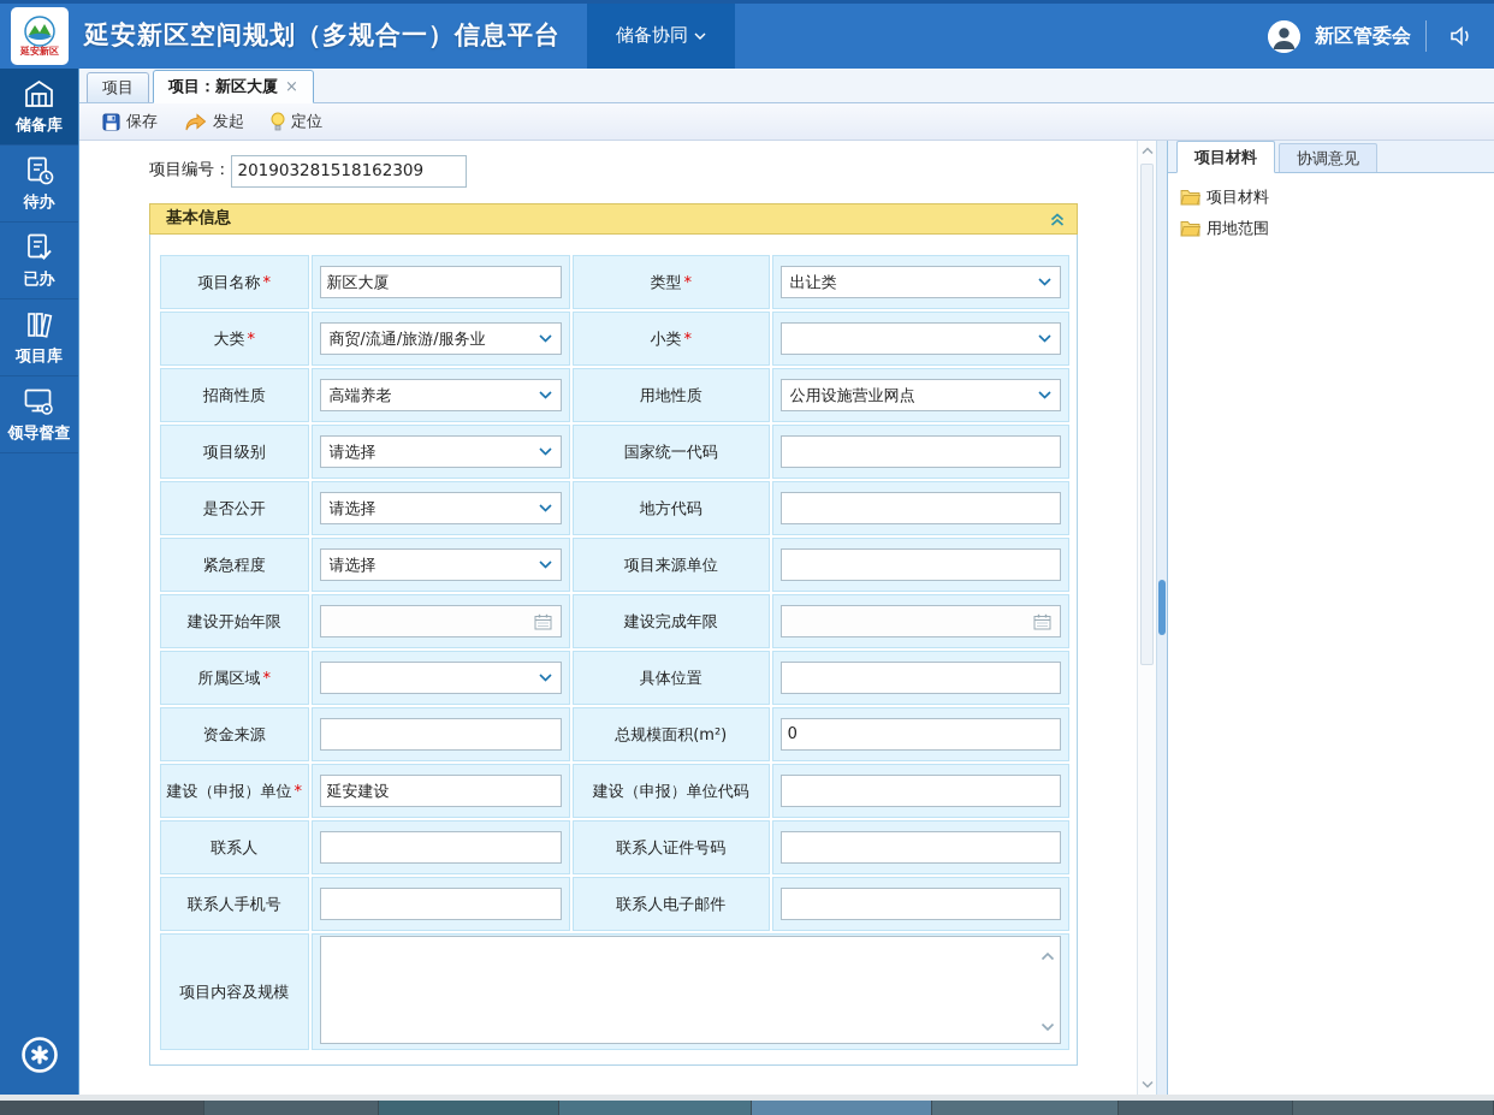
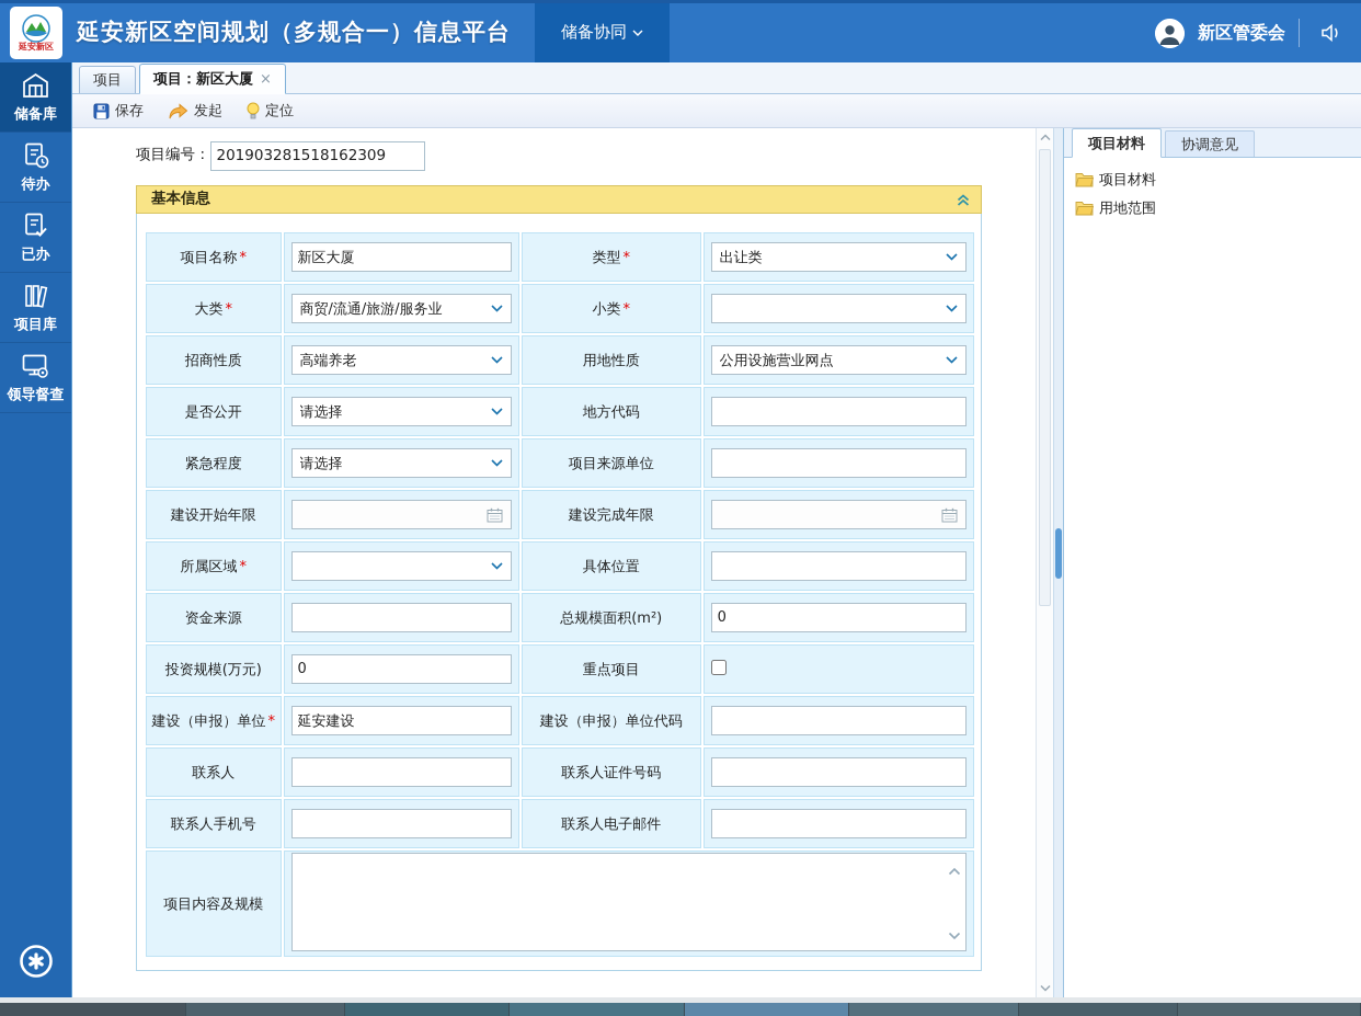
  延安新区
  延安新区空间规划（多规合一）信息平台
  储备协同
  新区管委会
  储备库
  待办
  已办
  项目库
  领导督查
  项目
  项目：新区大厦
  ×
  保存
  发起
  定位
  项目编号：
  201903281518162309
  基本信息
  项目名称 *	新区大厦	类型 *	出让类
  大类 *	商贸/流通/旅游/服务业	小类 *
  招商性质	高端养老	用地性质	公用设施营业网点
- 项目级别	请选择	国家统一代码
  是否公开	请选择	地方代码
  紧急程度	请选择	项目来源单位
  建设开始年限		建设完成年限
  所属区域 *		具体位置
  资金来源		总规模面积(m²)	0
+ 投资规模(万元)	0	重点项目
  建设（申报）单位 *	延安建设	建设（申报）单位代码
  联系人		联系人证件号码
  联系人手机号		联系人电子邮件
  项目内容及规模
  项目材料
  协调意见
  项目材料
  用地范围
